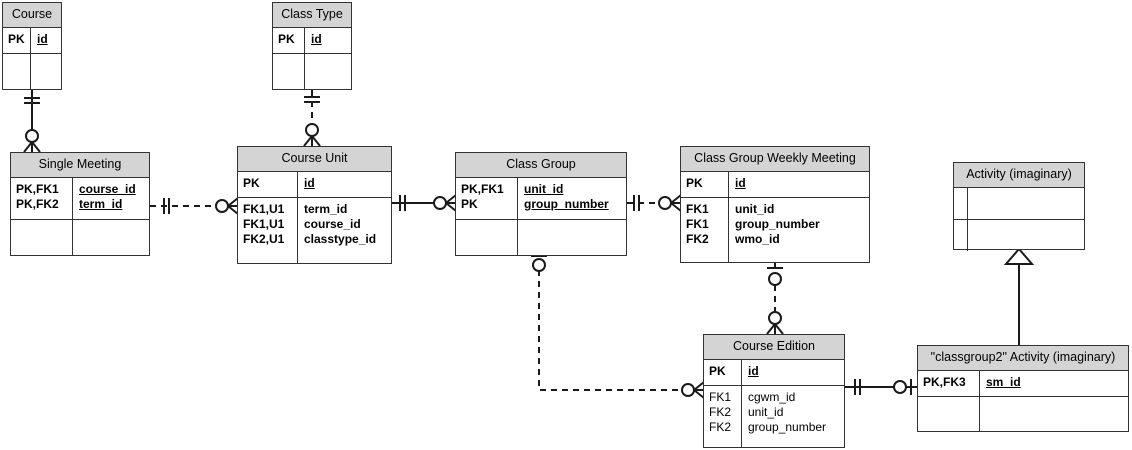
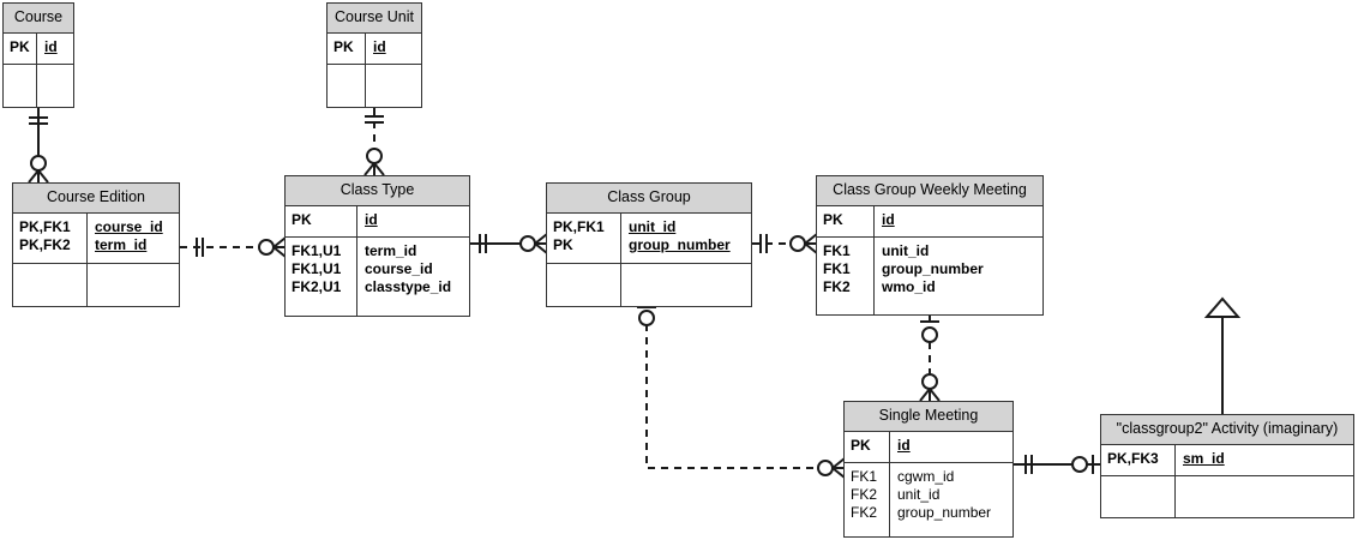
  Course
  PK
  id
- Class Type
+ Course Unit
  PK
  id
- Single Meeting
+ Course Edition
  PK,FK1
  PK,FK2
  course_id
  term_id
- Course Unit
+ Class Type
  PK
  id
  FK1,U1
  FK1,U1
  FK2,U1
  term_id
  course_id
  classtype_id
  Class Group
  PK,FK1
  PK
  unit_id
  group_number
  Class Group Weekly Meeting
  PK
  id
  FK1
  FK1
  FK2
  unit_id
  group_number
  wmo_id
- Activity (imaginary)
- Course Edition
+ Single Meeting
  PK
  id
  FK1
  FK2
  FK2
  cgwm_id
  unit_id
  group_number
  "classgroup2" Activity (imaginary)
  PK,FK3
  sm_id
